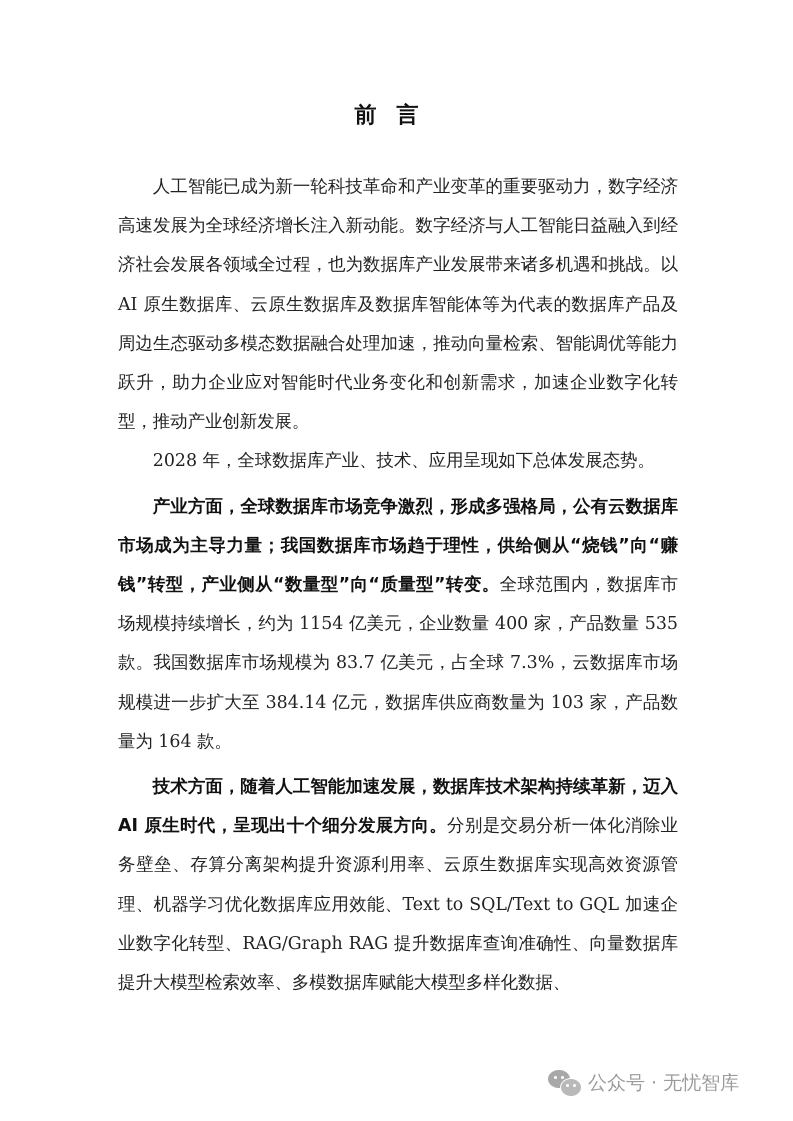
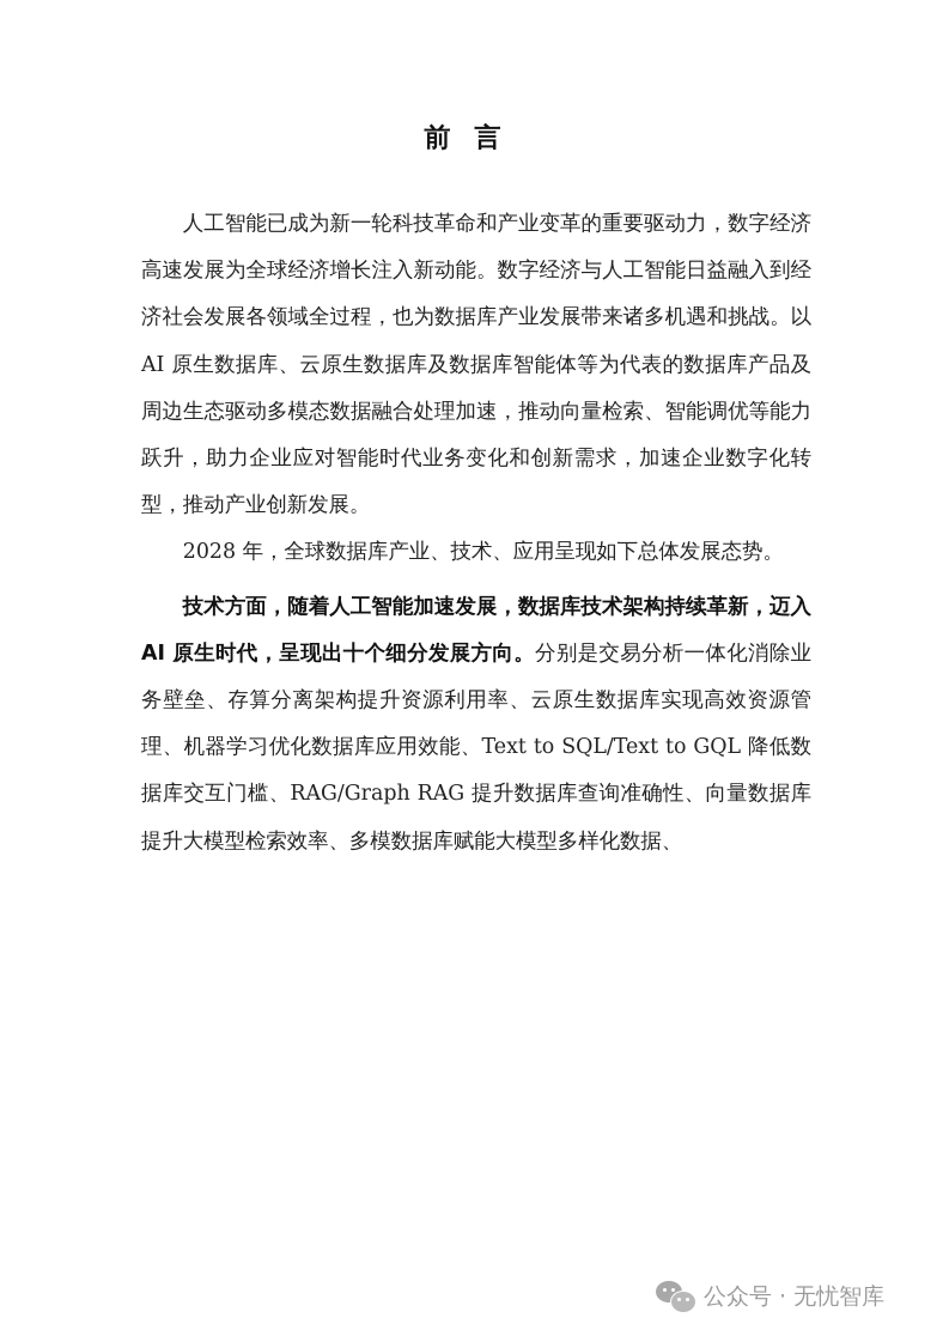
  前言
  人工智能已成为新一轮科技革命和产业变革的重要驱动力，数字经济高速发展为全球经济增长注入新动能。数字经济与人工智能日益融入到经济社会发展各领域全过程，也为数据库产业发展带来诸多机遇和挑战。以 AI 原生数据库、云原生数据库及数据库智能体等为代表的数据库产品及周边生态驱动多模态数据融合处理加速，推动向量检索、智能调优等能力跃升，助力企业应对智能时代业务变化和创新需求，加速企业数字化转型，推动产业创新发展。
  2028 年，全球数据库产业、技术、应用呈现如下总体发展态势。
- 产业方面，全球数据库市场竞争激烈，形成多强格局，公有云数据库市场成为主导力量；我国数据库市场趋于理性，供给侧从“烧钱”向“赚钱”转型，产业侧从“数量型”向“质量型”转变。全球范围内，数据库市场规模持续增长，约为 1154 亿美元，企业数量 400 家，产品数量 535 款。我国数据库市场规模为 83.7 亿美元，占全球 7.3%，云数据库市场规模进一步扩大至 384.14 亿元，数据库供应商数量为 103 家，产品数量为 164 款。
- 技术方面，随着人工智能加速发展，数据库技术架构持续革新，迈入 AI 原生时代，呈现出十个细分发展方向。分别是交易分析一体化消除业务壁垒、存算分离架构提升资源利用率、云原生数据库实现高效资源管理、机器学习优化数据库应用效能、Text to SQL/Text to GQL 加速企业数字化转型、RAG/Graph RAG 提升数据库查询准确性、向量数据库提升大模型检索效率、多模数据库赋能大模型多样化数据、
+ 技术方面，随着人工智能加速发展，数据库技术架构持续革新，迈入 AI 原生时代，呈现出十个细分发展方向。分别是交易分析一体化消除业务壁垒、存算分离架构提升资源利用率、云原生数据库实现高效资源管理、机器学习优化数据库应用效能、Text to SQL/Text to GQL 降低数据库交互门槛、RAG/Graph RAG 提升数据库查询准确性、向量数据库提升大模型检索效率、多模数据库赋能大模型多样化数据、
  公众号 · 无忧智库
